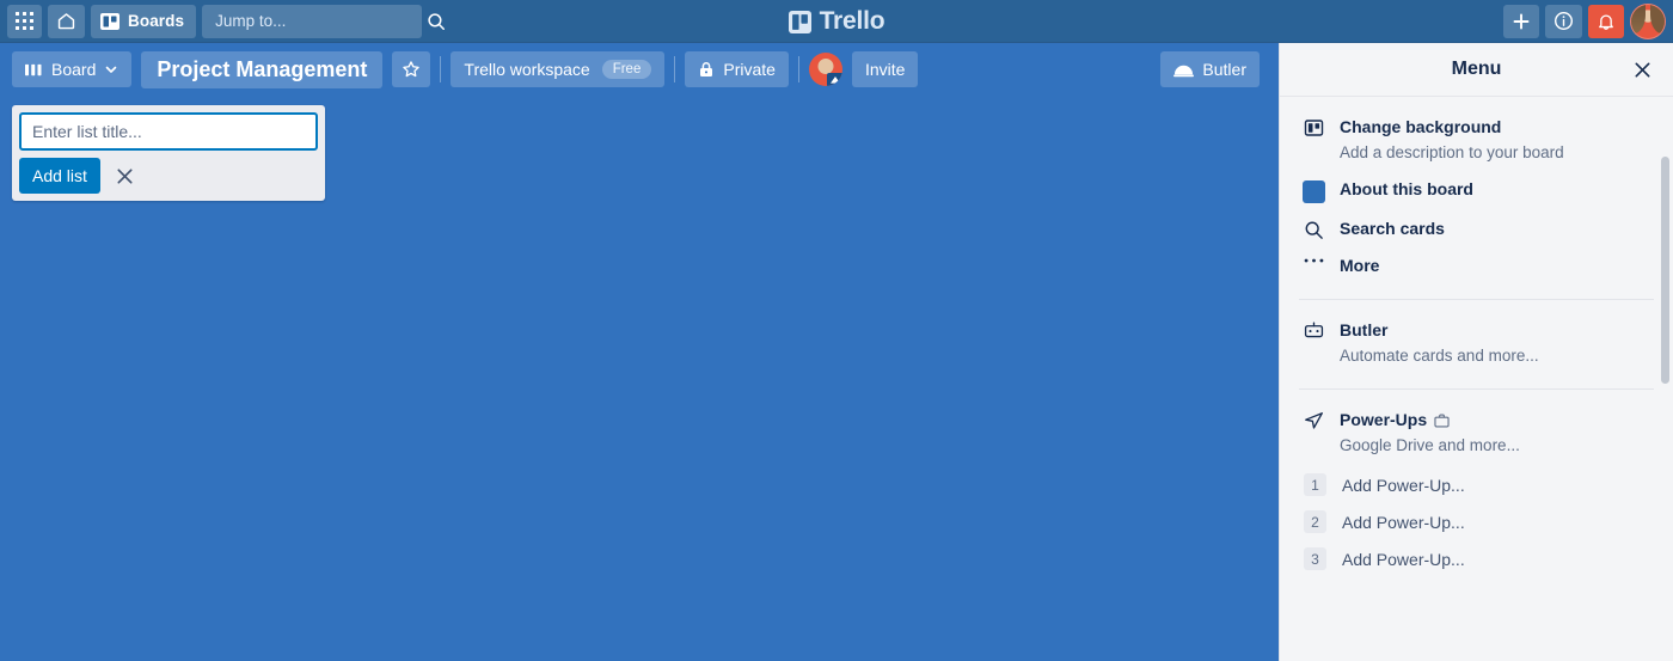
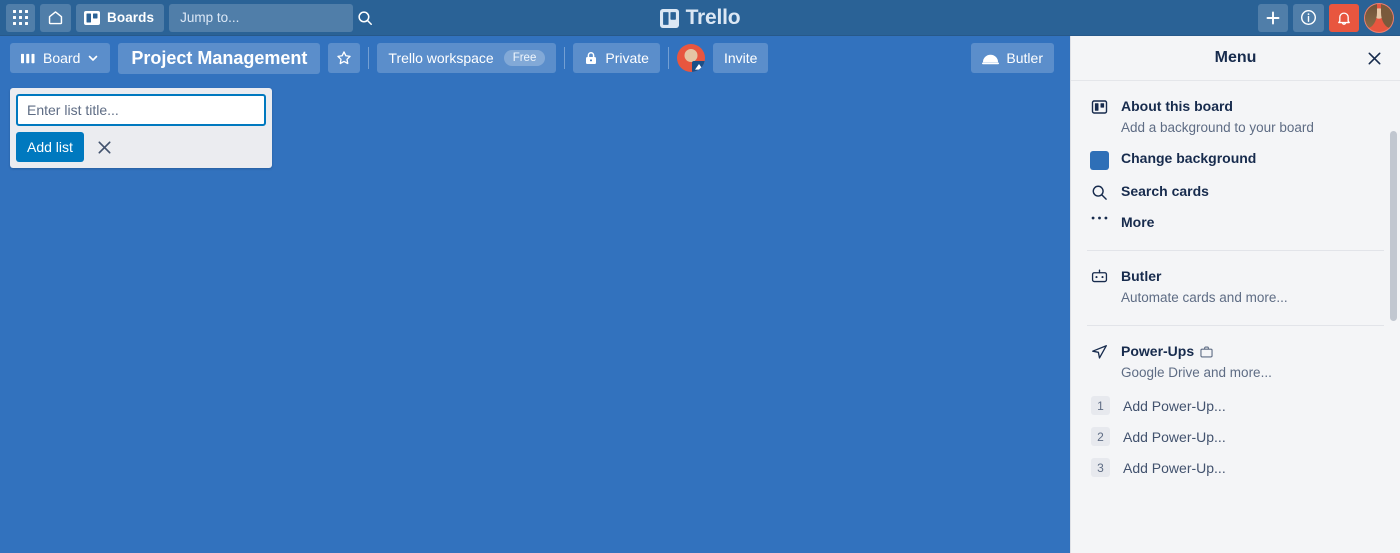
  Boards
  Jump to...
  Trello
  Board
  Project Management
  Trello workspace
  Free
  Private
  Invite
  Butler
  Enter list title...
  Add list
  Menu
- Change background
+ About this board
- Add a description to your board
+ Add a background to your board
- About this board
+ Change background
  Search cards
  More
  Butler
  Automate cards and more...
  Power-Ups
  Google Drive and more...
  1
  Add Power-Up...
  2
  Add Power-Up...
  3
  Add Power-Up...
